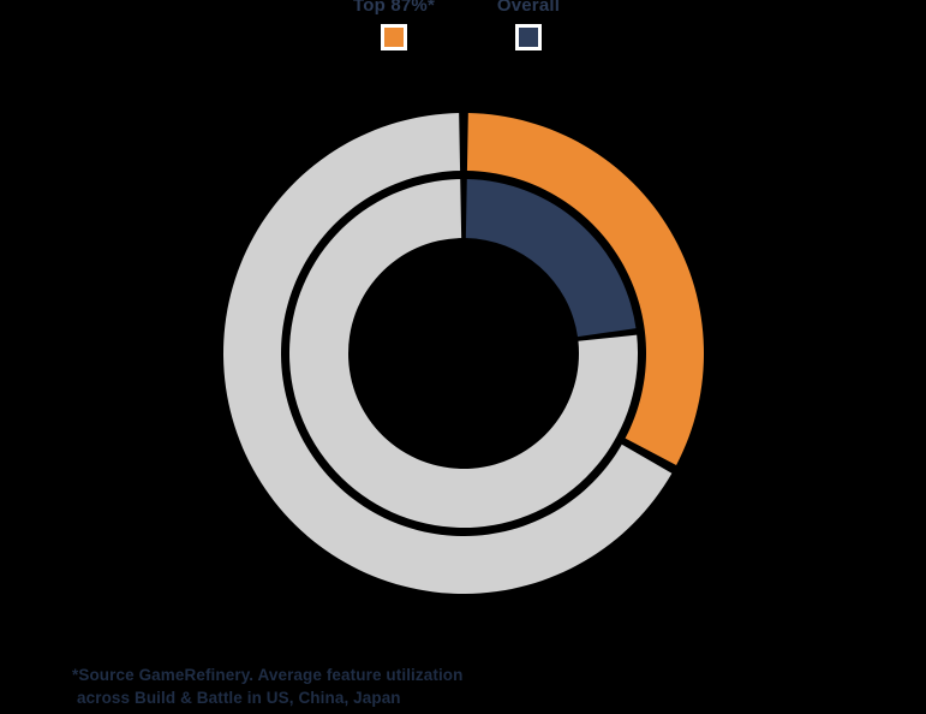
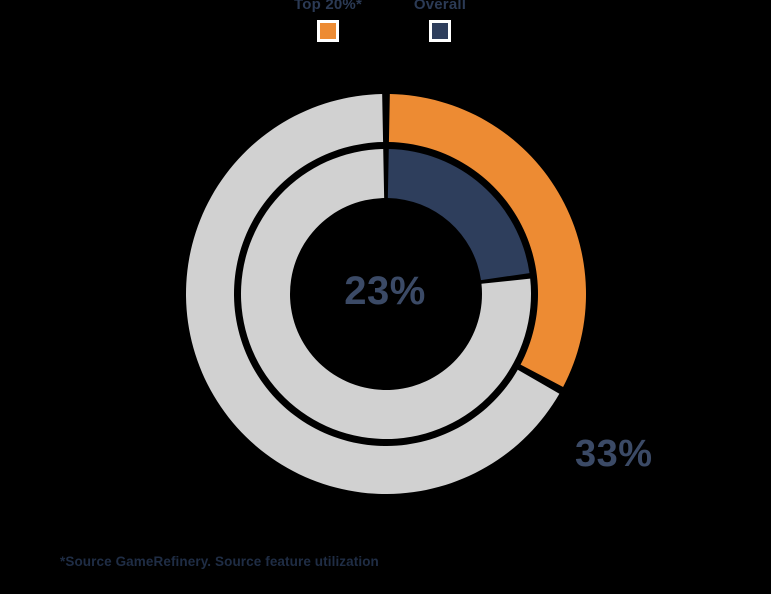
- Top 87%*
+ Top 20%*
  Overall
+ 23%
+ 33%
- *Source GameRefinery. Average feature utilization
+ *Source GameRefinery. Source feature utilization
- across Build & Battle in US, China, Japan
